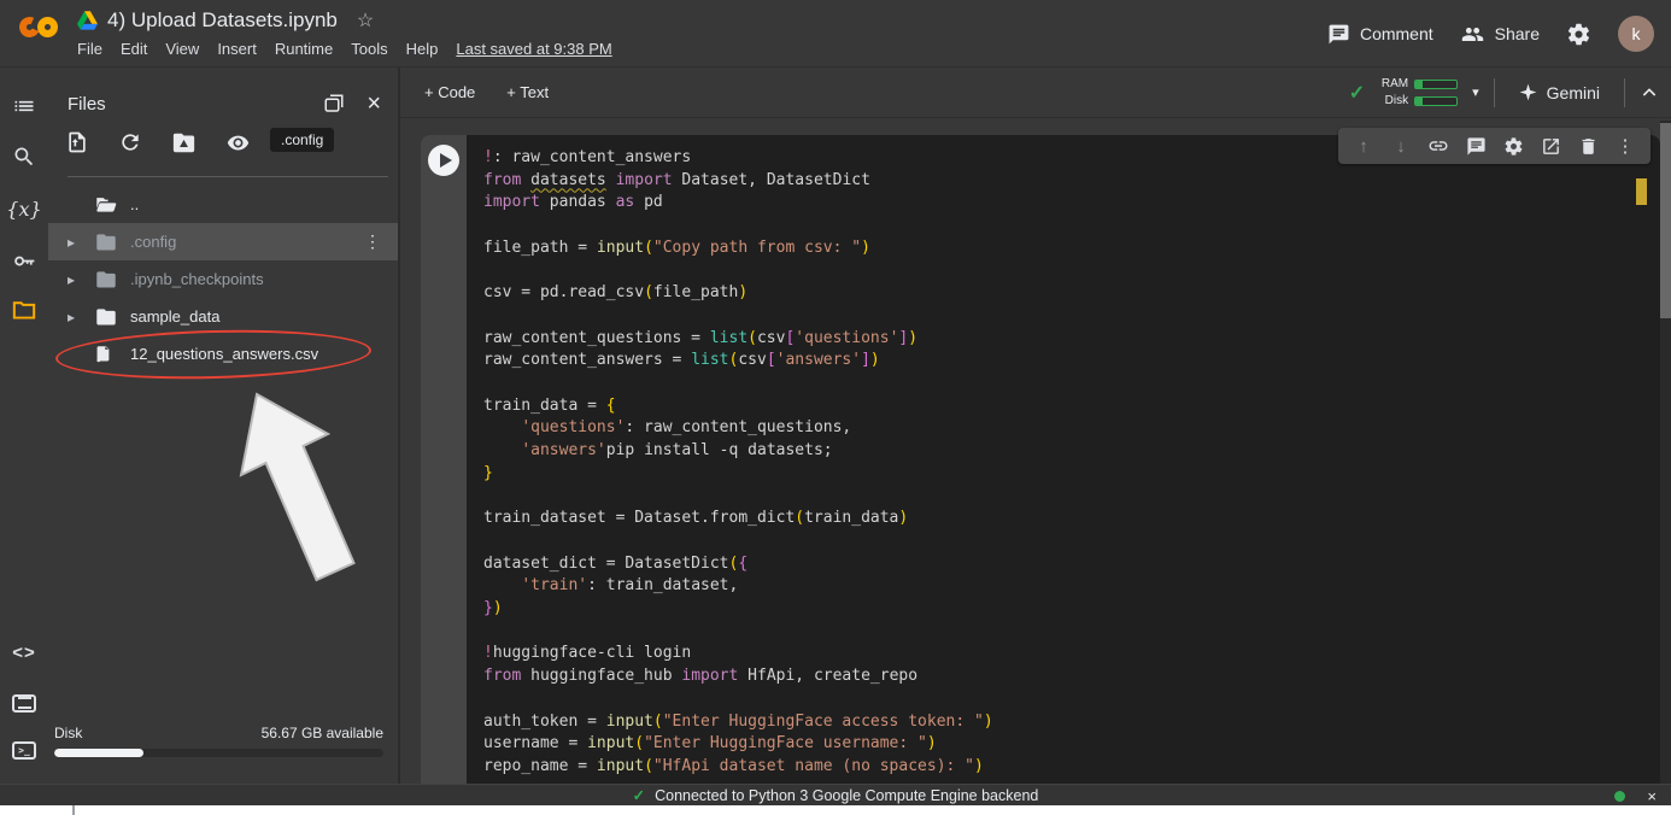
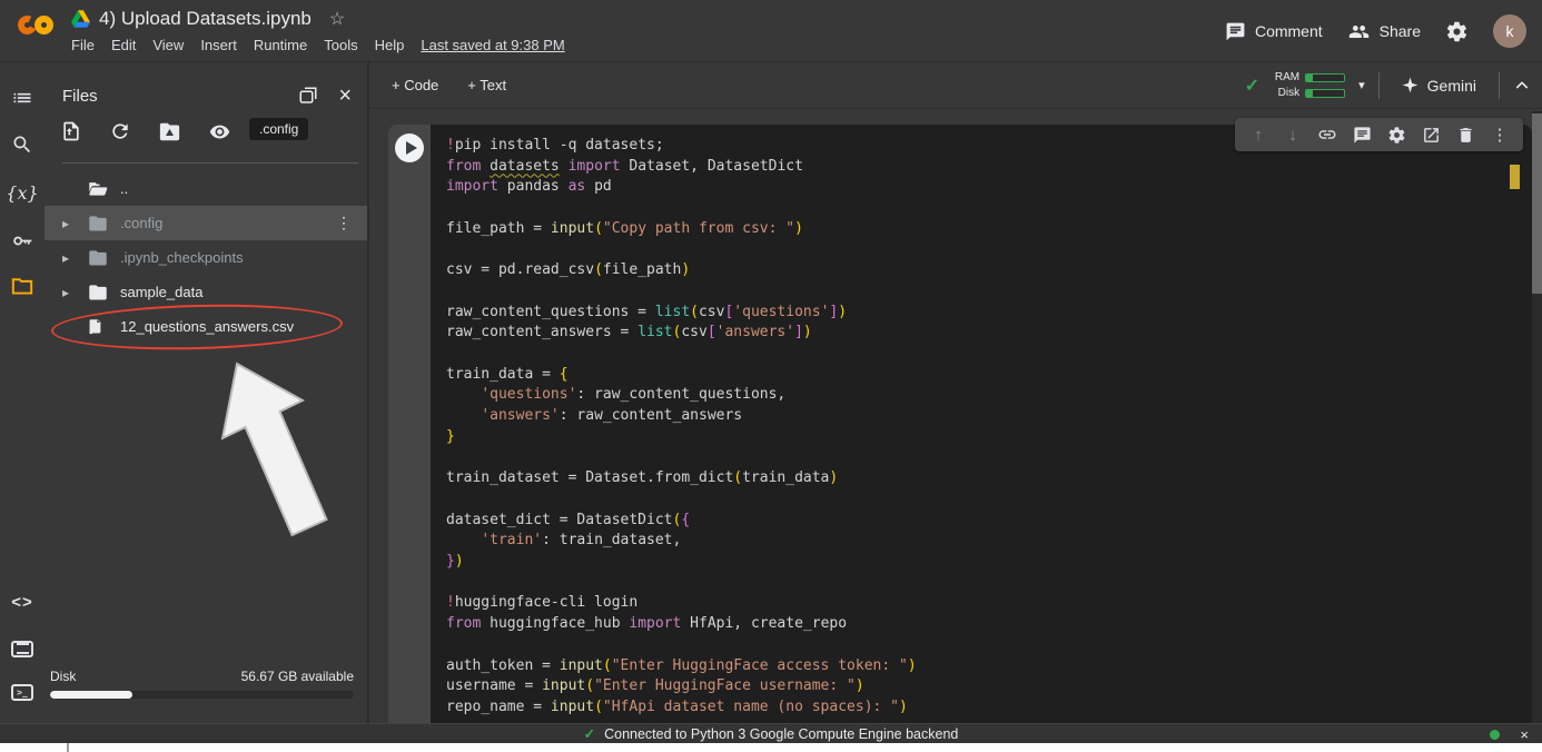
  4) Upload Datasets.ipynb
  ☆
  File
  Edit
  View
  Insert
  Runtime
  Tools
  Help
  Last saved at 9:38 PM
  Comment
  Share
  k
  {x}
  <>
  >_
  Files
  ×
  .config
  ..
  ▸
  .config
  ⋮
  ▸
  .ipynb_checkpoints
  ▸
  sample_data
  12_questions_answers.csv
  Disk
  56.67 GB available
  + Code
  + Text
  ✓
  RAM
  Disk
  ▾
  Gemini
- !: raw_content_answers
+ !pip install -q datasets;
  from datasets import Dataset, DatasetDict
  import pandas as pd
  file_path = input("Copy path from csv: ")
  csv = pd.read_csv(file_path)
  raw_content_questions = list(csv['questions'])
  raw_content_answers = list(csv['answers'])
  train_data = {
  'questions': raw_content_questions,
- 'answers'pip install -q datasets;
+ 'answers': raw_content_answers
  }
  train_dataset = Dataset.from_dict(train_data)
  dataset_dict = DatasetDict({
  'train': train_dataset,
  })
  !huggingface-cli login
  from huggingface_hub import HfApi, create_repo
  auth_token = input("Enter HuggingFace access token: ")
  username = input("Enter HuggingFace username: ")
  repo_name = input("HfApi dataset name (no spaces): ")
  ↑
  ↓
  ⋮
  ✓
  Connected to Python 3 Google Compute Engine backend
  ×
